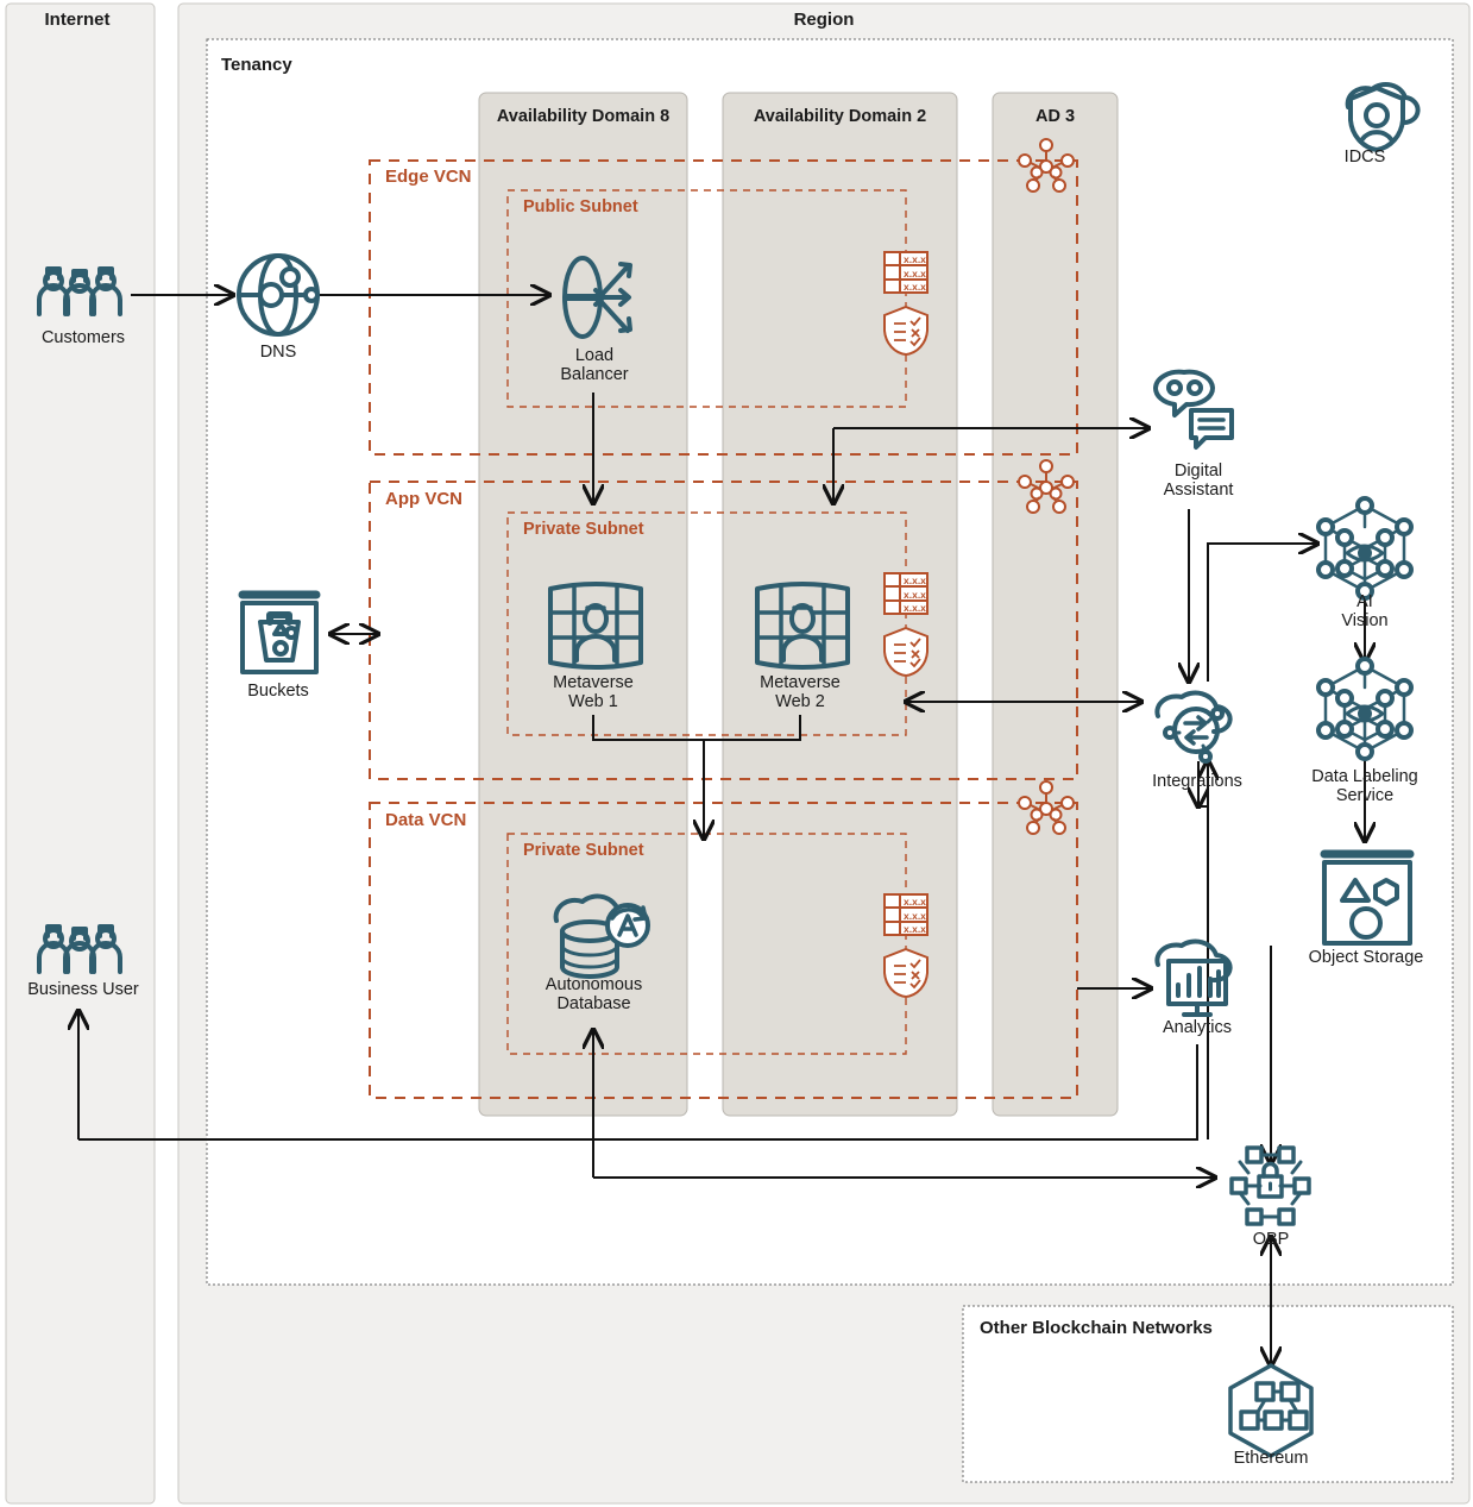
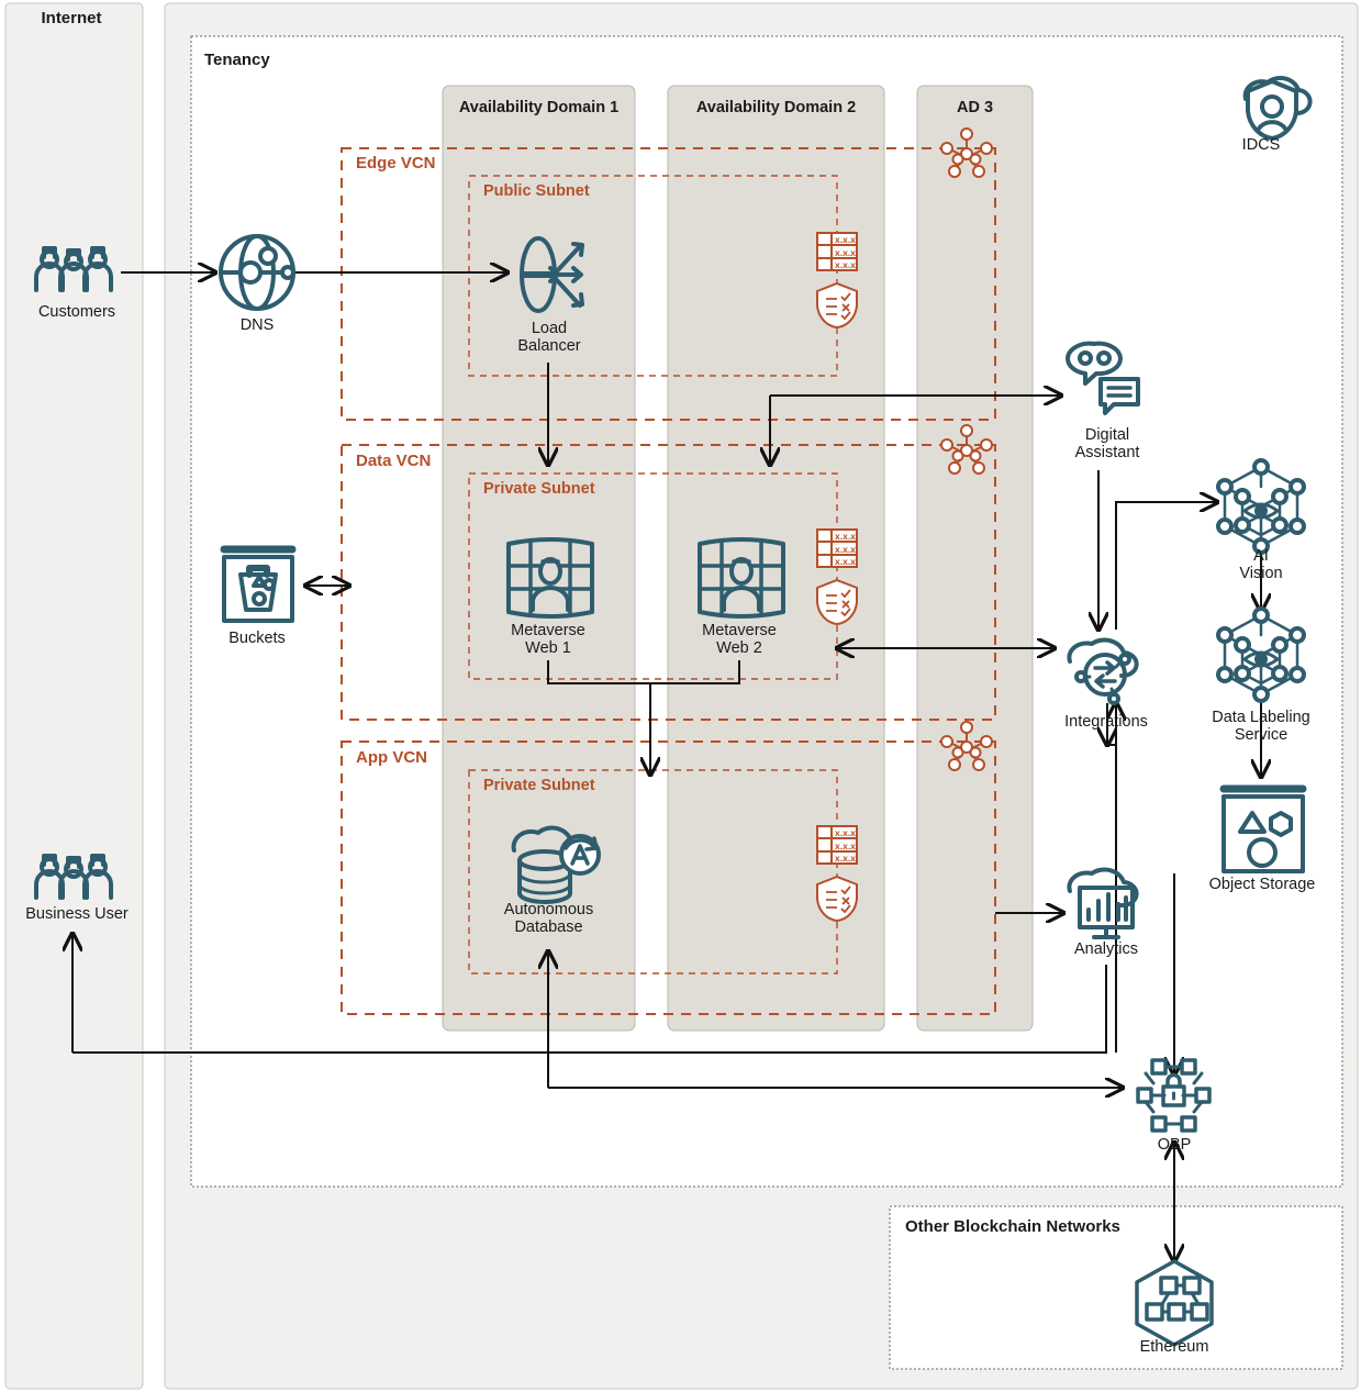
  x.x.x.
  x.x.x.
  x.x.x.
  x.x.x.
  x.x.x.
  x.x.x.
  x.x.x.
  x.x.x.
  x.x.x.
  Internet
- Region
  Tenancy
  Other Blockchain Networks
- Availability Domain 8
+ Availability Domain 1
  Availability Domain 2
  AD 3
  Edge VCN
  Public Subnet
- App VCN
+ Data VCN
  Private Subnet
- Data VCN
+ App VCN
  Private Subnet
  Customers
  Business User
  DNS
  Buckets
  Load
  Balancer
  Metaverse
  Web 1
  Metaverse
  Web 2
  Autonomous
  Database
  IDCS
  Digital
  Assistant
  AI
  Vision
  Data Labeling
  Service
  Object Storage
  Integrations
  Analytics
  OBP
  Ethereum
